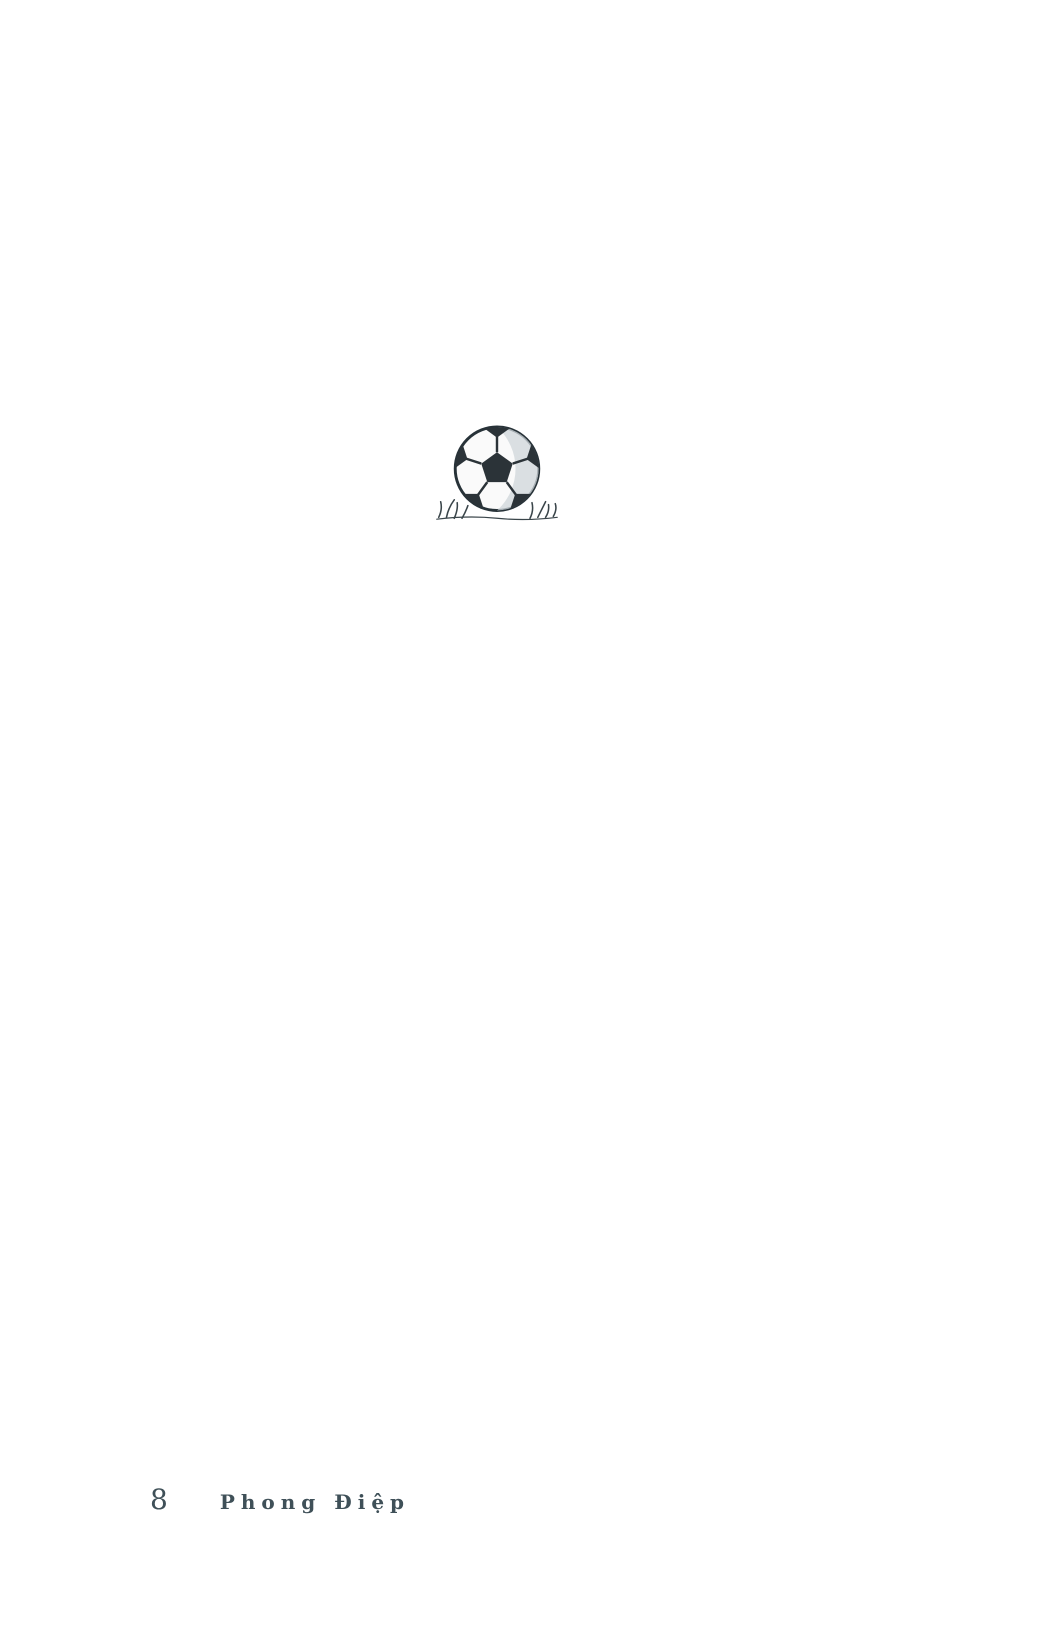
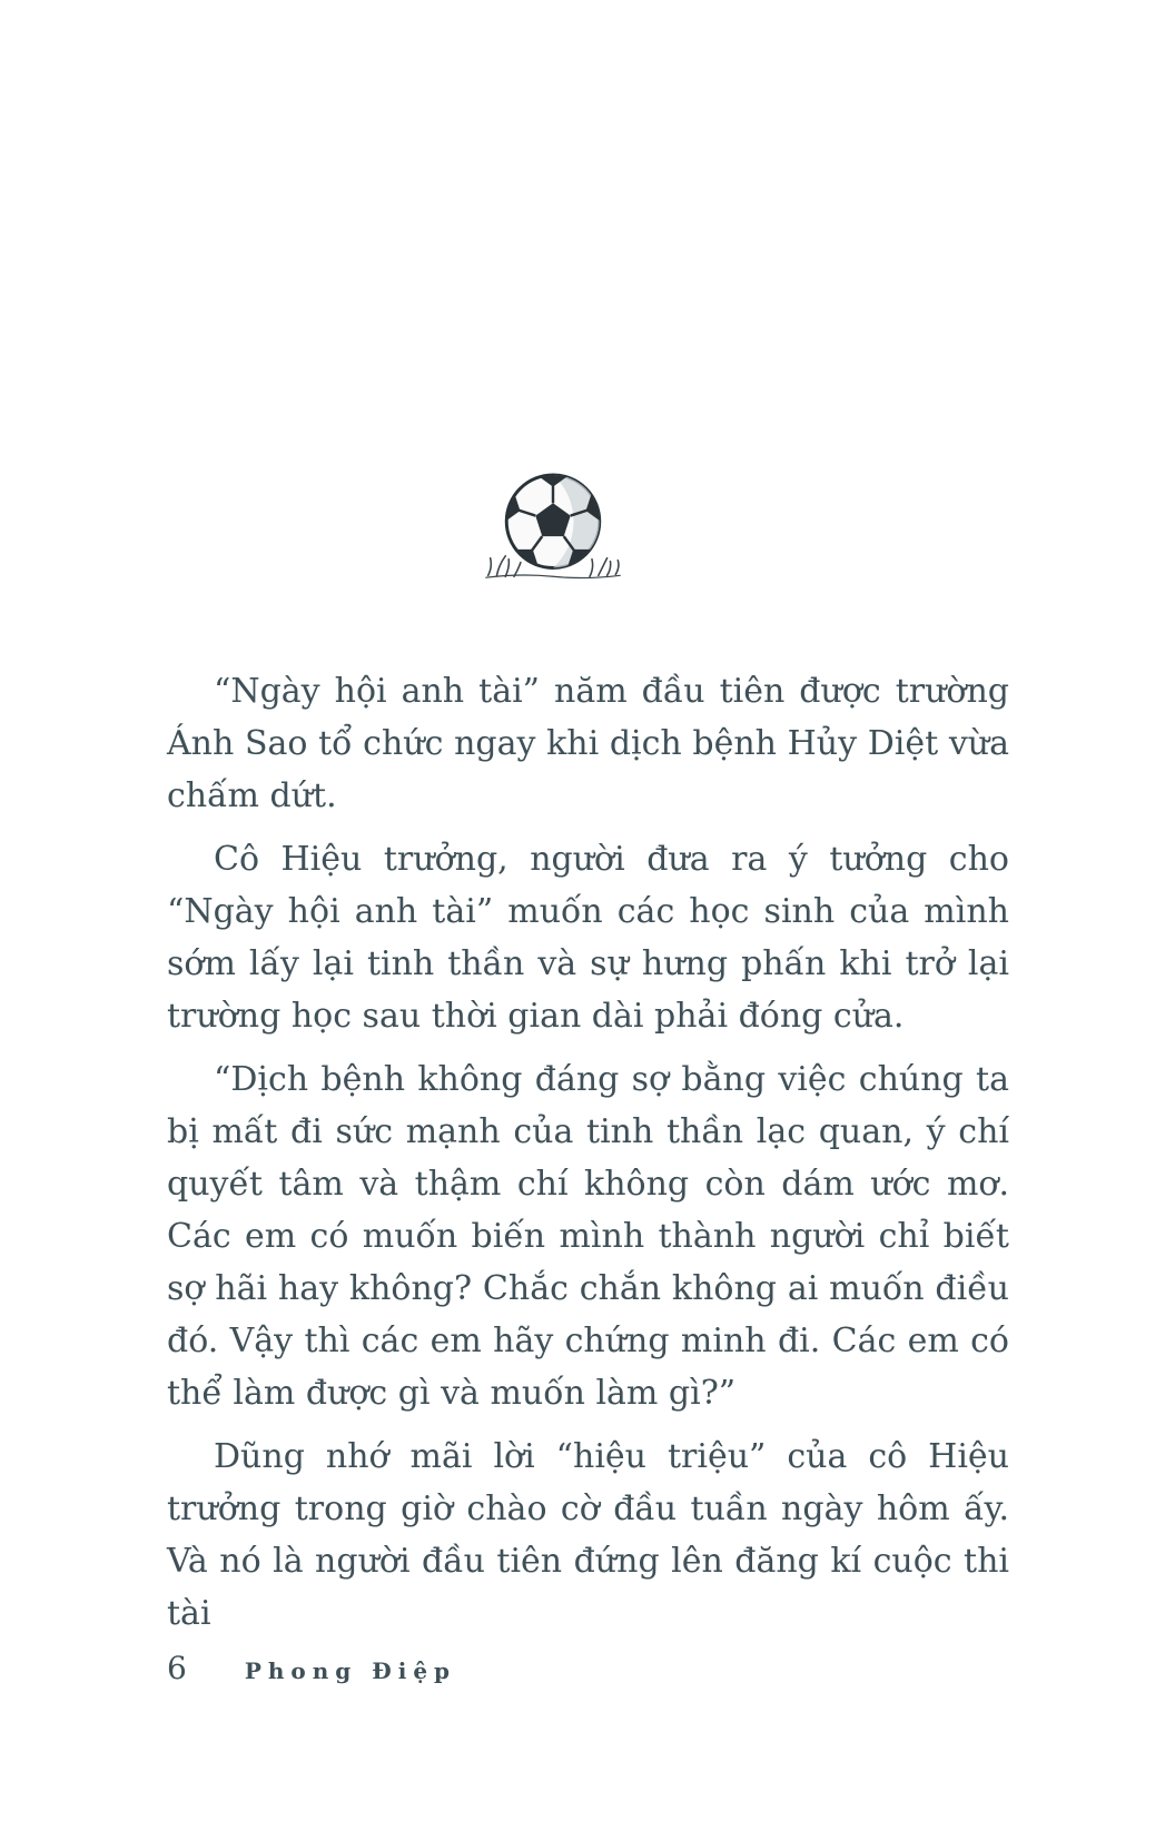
+ “Ngày hội anh tài” năm đầu tiên được trường Ánh Sao tổ chức ngay khi dịch bệnh Hủy Diệt vừa chấm dứt.
+ Cô Hiệu trưởng, người đưa ra ý tưởng cho “Ngày hội anh tài” muốn các học sinh của mình sớm lấy lại tinh thần và sự hưng phấn khi trở lại trường học sau thời gian dài phải đóng cửa.
+ “Dịch bệnh không đáng sợ bằng việc chúng ta bị mất đi sức mạnh của tinh thần lạc quan, ý chí quyết tâm và thậm chí không còn dám ước mơ. Các em có muốn biến mình thành người chỉ biết sợ hãi hay không? Chắc chắn không ai muốn điều đó. Vậy thì các em hãy chứng minh đi. Các em có thể làm được gì và muốn làm gì?”
+ Dũng nhớ mãi lời “hiệu triệu” của cô Hiệu trưởng trong giờ chào cờ đầu tuần ngày hôm ấy. Và nó là người đầu tiên đứng lên đăng kí cuộc thi tài
- 8
+ 6
  Phong Điệp
